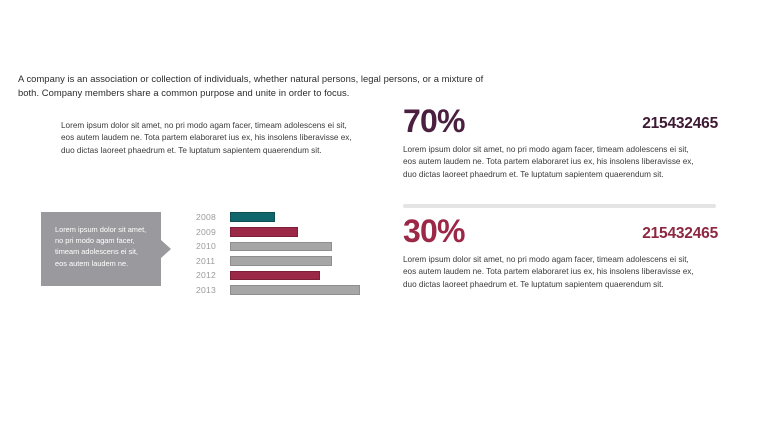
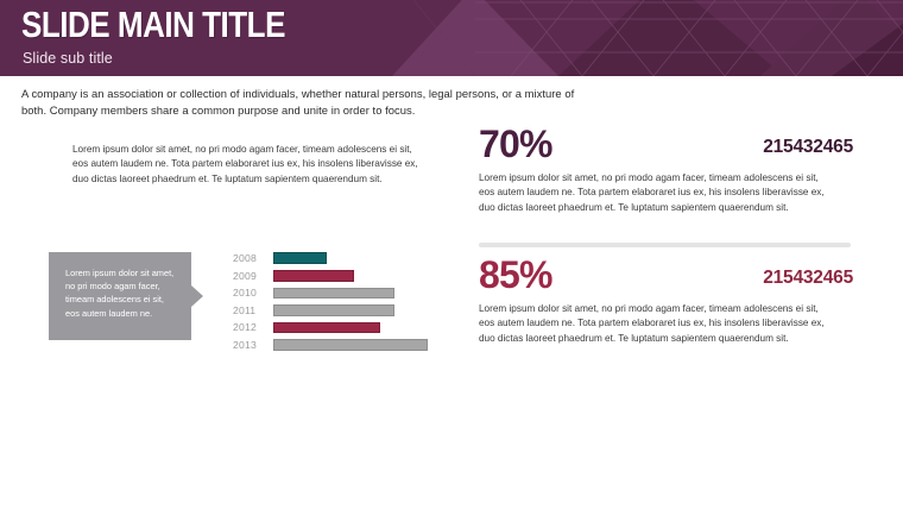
+ SLIDE MAIN TITLE
+ Slide sub title
  A company is an association or collection of individuals, whether natural persons, legal persons, or a mixture of both. Company members share a common purpose and unite in order to focus.
  Lorem ipsum dolor sit amet, no pri modo agam facer, timeam adolescens ei sit, eos autem laudem ne. Tota partem elaboraret ius ex, his insolens liberavisse ex, duo dictas laoreet phaedrum et. Te luptatum sapientem quaerendum sit.
  Lorem ipsum dolor sit amet, no pri modo agam facer, timeam adolescens ei sit, eos autem laudem ne.
  2008
  2009
  2010
  2011
  2012
  2013
  70%
  215432465
  Lorem ipsum dolor sit amet, no pri modo agam facer, timeam adolescens ei sit, eos autem laudem ne. Tota partem elaboraret ius ex, his insolens liberavisse ex, duo dictas laoreet phaedrum et. Te luptatum sapientem quaerendum sit.
- 30%
+ 85%
  215432465
  Lorem ipsum dolor sit amet, no pri modo agam facer, timeam adolescens ei sit, eos autem laudem ne. Tota partem elaboraret ius ex, his insolens liberavisse ex, duo dictas laoreet phaedrum et. Te luptatum sapientem quaerendum sit.
